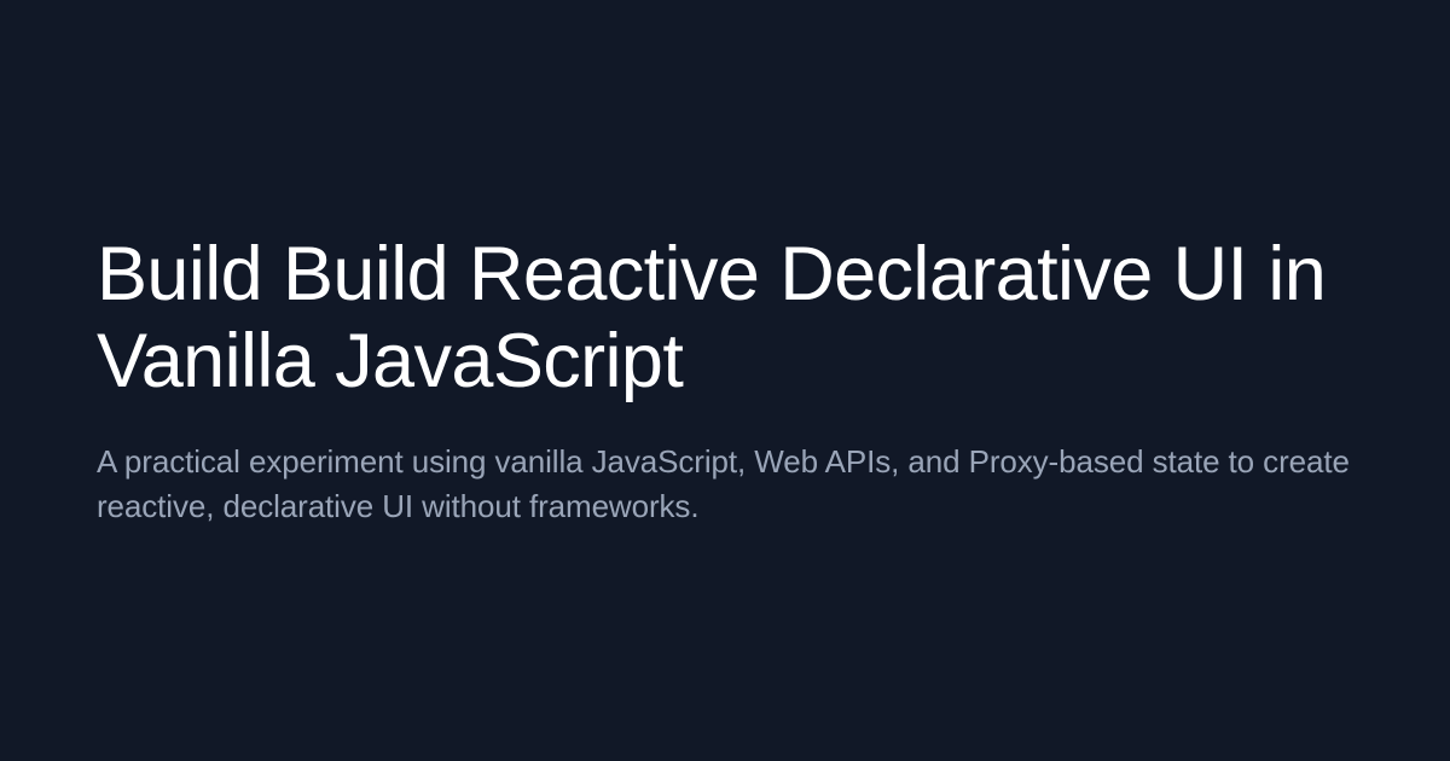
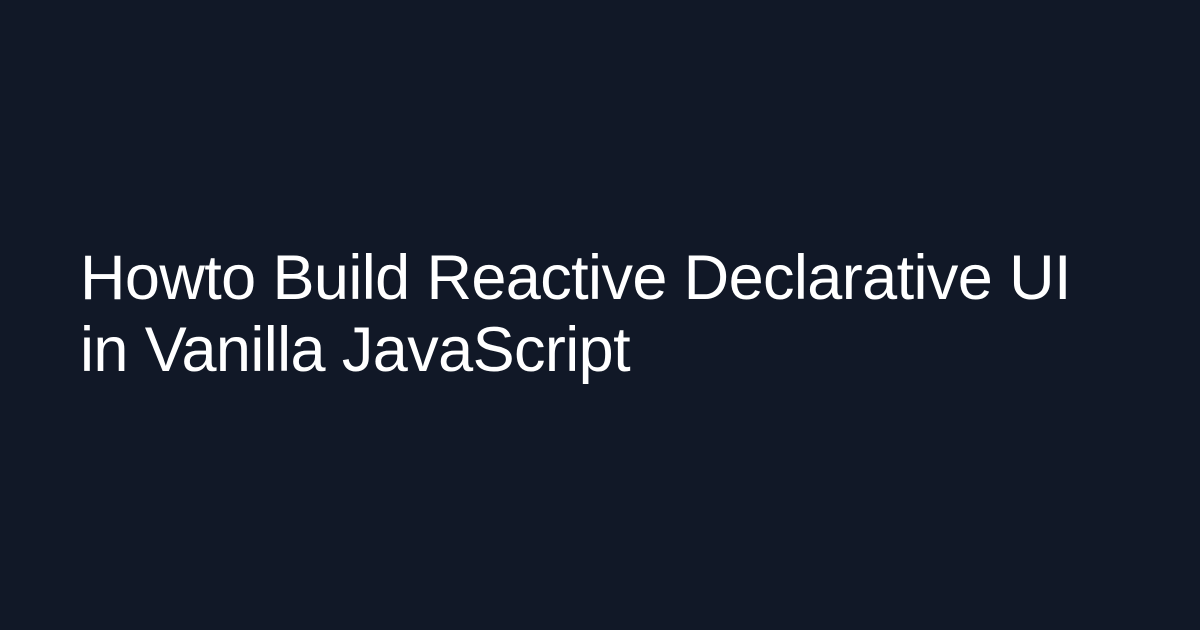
- Build Build Reactive Declarative UI in Vanilla JavaScript
+ Howto Build Reactive Declarative UI in Vanilla JavaScript
- A practical experiment using vanilla JavaScript, Web APIs, and Proxy-based state to create reactive, declarative UI without frameworks.
